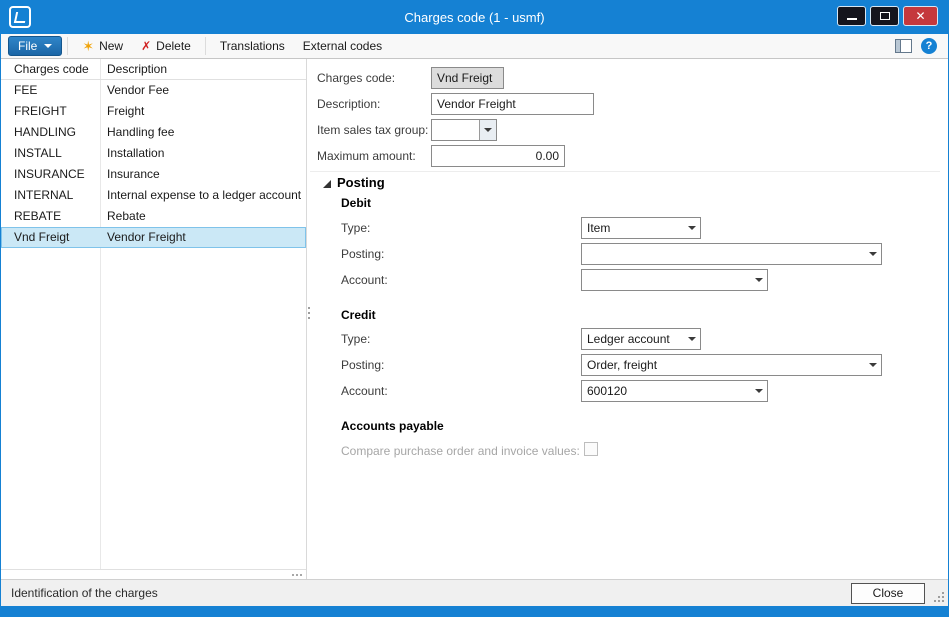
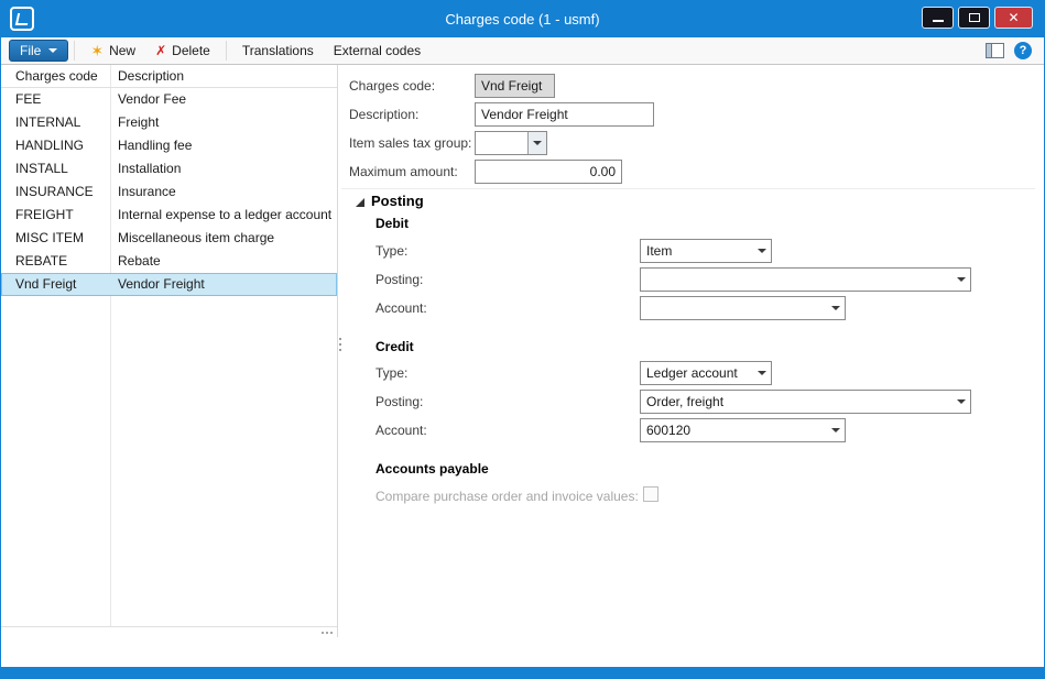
  Charges code (1 - usmf)
  ✕
  File
  ✶
  New
  ✗
  Delete
  Translations
  External codes
  ?
  Charges code
  Description
  FEE
  Vendor Fee
- FREIGHT
+ INTERNAL
  Freight
  HANDLING
  Handling fee
  INSTALL
  Installation
  INSURANCE
  Insurance
- INTERNAL
+ FREIGHT
  Internal expense to a ledger account
+ MISC ITEM
+ Miscellaneous item charge
  REBATE
  Rebate
  Vnd Freigt
  Vendor Freight
  Charges code:
  Vnd Freigt
  Description:
  Vendor Freight
  Item sales tax group:
  Maximum amount:
  0.00
  Posting
  Debit
  Type:
  Item
  Posting:
  Account:
  Credit
  Type:
  Ledger account
  Posting:
  Order, freight
  Account:
  600120
  Accounts payable
  Compare purchase order and invoice values:
- Identification of the charges
- Close
